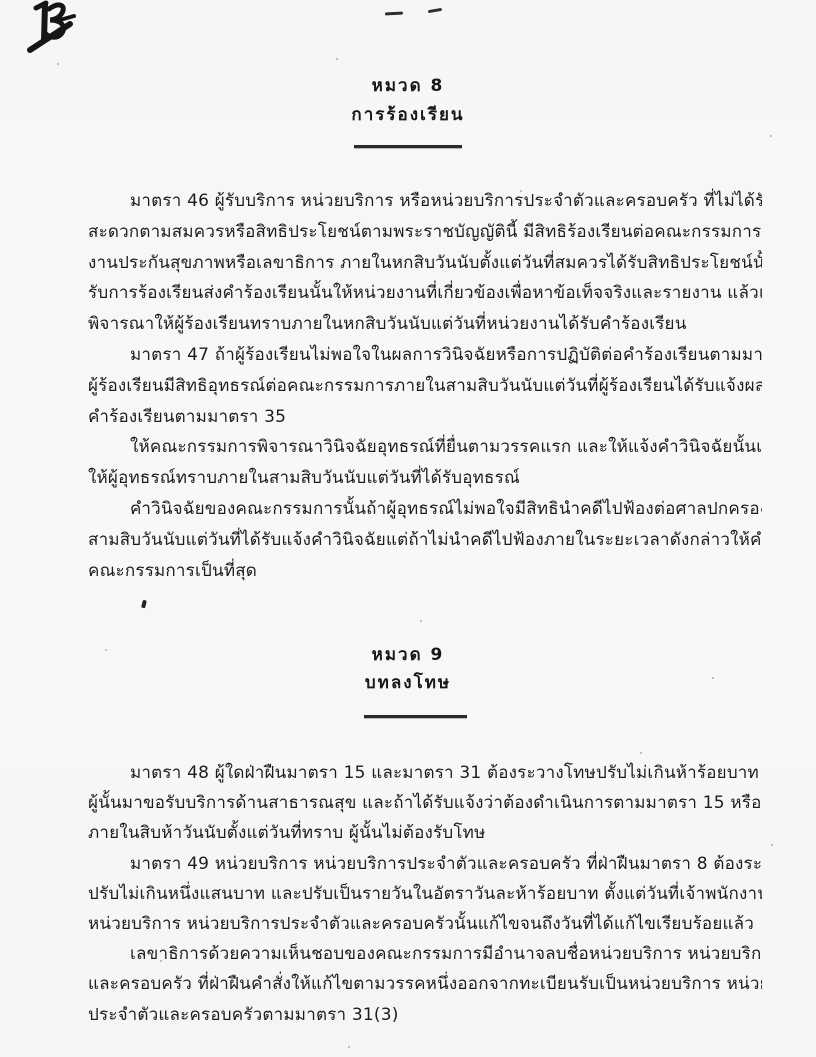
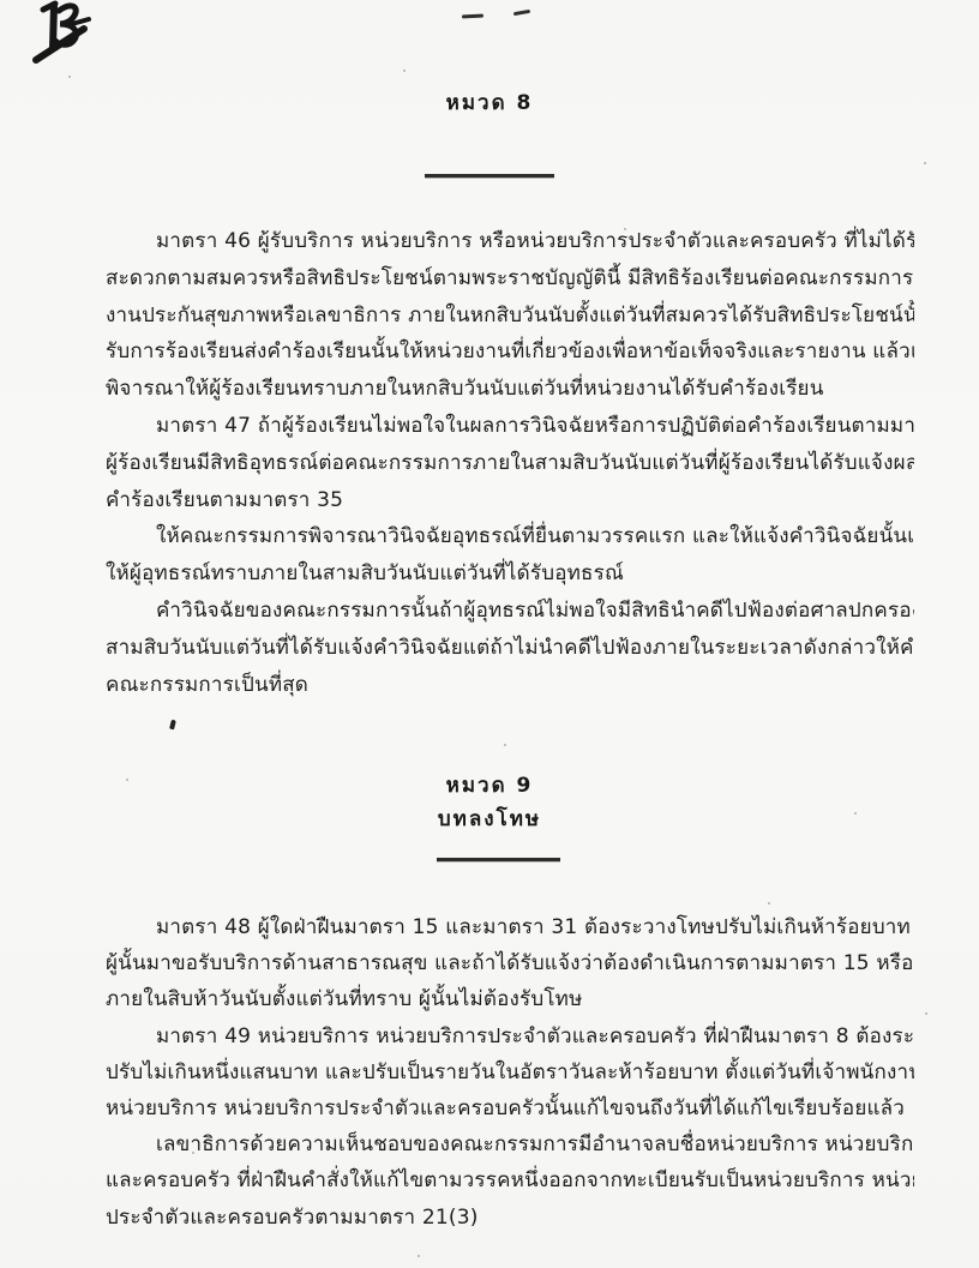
  หมวด 8
- การร้องเรียน
  มาตรา 46 ผู้รับบริการ หน่วยบริการ หรือหน่วยบริการประจำตัวและครอบครัว ที่ไม่ได้รั
  สะดวกตามสมควรหรือสิทธิประโยชน์ตามพระราชบัญญัตินี้ มีสิทธิร้องเรียนต่อคณะกรรมการ
  งานประกันสุขภาพหรือเลขาธิการ ภายในหกสิบวันนับตั้งแต่วันที่สมควรได้รับสิทธิประโยชน์นั้
  รับการร้องเรียนส่งคำร้องเรียนนั้นให้หน่วยงานที่เกี่ยวข้องเพื่อหาข้อเท็จจริงและรายงาน แล้ว
  พิจารณาให้ผู้ร้องเรียนทราบภายในหกสิบวันนับแต่วันที่หน่วยงานได้รับคำร้องเรียน
  มาตรา 47 ถ้าผู้ร้องเรียนไม่พอใจในผลการวินิจฉัยหรือการปฏิบัติต่อคำร้องเรียนตามมา
  ผู้ร้องเรียนมีสิทธิอุทธรณ์ต่อคณะกรรมการภายในสามสิบวันนับแต่วันที่ผู้ร้องเรียนได้รับแจ้งผล
  คำร้องเรียนตามมาตรา 35
  ให้คณะกรรมการพิจารณาวินิจฉัยอุทธรณ์ที่ยื่นตามวรรคแรก และให้แจ้งคำวินิจฉัยนั้นเ
  ให้ผู้อุทธรณ์ทราบภายในสามสิบวันนับแต่วันที่ได้รับอุทธรณ์
  คำวินิจฉัยของคณะกรรมการนั้นถ้าผู้อุทธรณ์ไม่พอใจมีสิทธินำคดีไปฟ้องต่อศาลปกครอ
  สามสิบวันนับแต่วันที่ได้รับแจ้งคำวินิจฉัยแต่ถ้าไม่นำคดีไปฟ้องภายในระยะเวลาดังกล่าวให้คำ
  คณะกรรมการเป็นที่สุด
  หมวด 9
  บทลงโทษ
  มาตรา 48 ผู้ใดฝ่าฝืนมาตรา 15 และมาตรา 31 ต้องระวางโทษปรับไม่เกินห้าร้อยบาท
  ผู้นั้นมาขอรับบริการด้านสาธารณสุข และถ้าได้รับแจ้งว่าต้องดำเนินการตามมาตรา 15 หรือ
  ภายในสิบห้าวันนับตั้งแต่วันที่ทราบ ผู้นั้นไม่ต้องรับโทษ
  มาตรา 49 หน่วยบริการ หน่วยบริการประจำตัวและครอบครัว ที่ฝ่าฝืนมาตรา 8 ต้องระ
  ปรับไม่เกินหนึ่งแสนบาท และปรับเป็นรายวันในอัตราวันละห้าร้อยบาท ตั้งแต่วันที่เจ้าพนักงา
  หน่วยบริการ หน่วยบริการประจำตัวและครอบครัวนั้นแก้ไขจนถึงวันที่ได้แก้ไขเรียบร้อยแล้ว
  เลขาธิการด้วยความเห็นชอบของคณะกรรมการมีอำนาจลบชื่อหน่วยบริการ หน่วยบริก
  และครอบครัว ที่ฝ่าฝืนคำสั่งให้แก้ไขตามวรรคหนึ่งออกจากทะเบียนรับเป็นหน่วยบริการ หน่ว
- ประจำตัวและครอบครัวตามมาตรา 31(3)
+ ประจำตัวและครอบครัวตามมาตรา 21(3)
